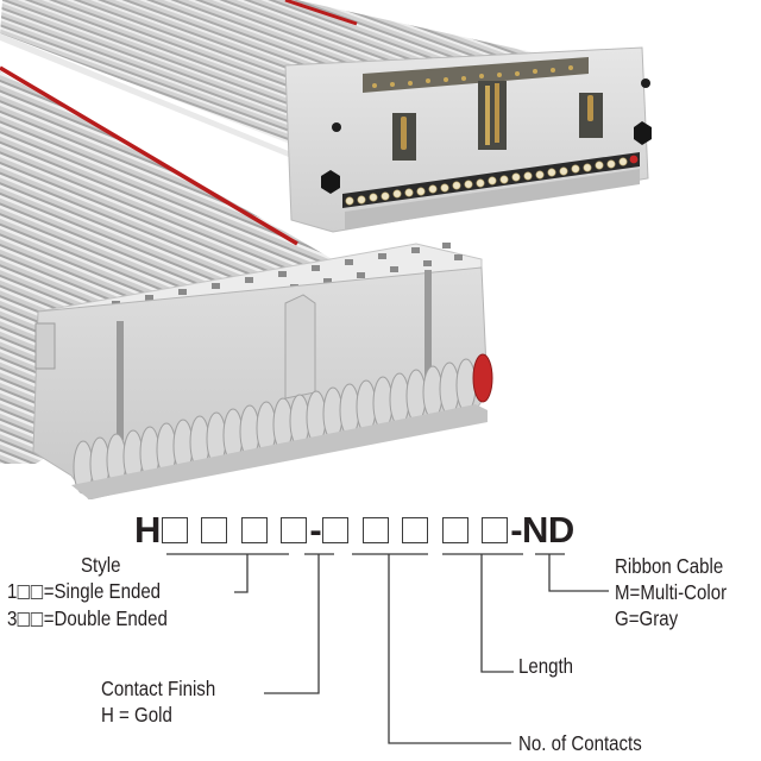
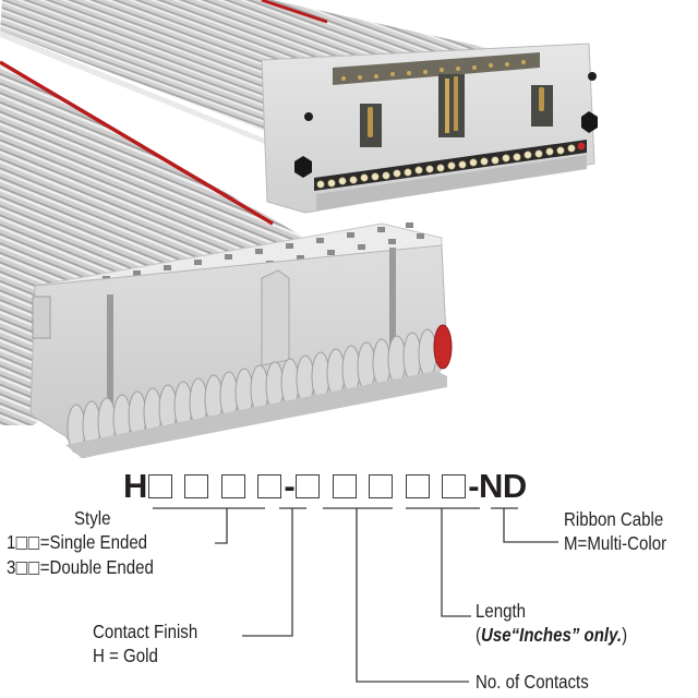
  H
  -
  -ND
  Style
  1 =Single Ended
  3 =Double Ended
  Contact Finish
  H = Gold
  Length
+ (Use“Inches” only.)
  No. of Contacts
  Ribbon Cable
  M=Multi-Color
- G=Gray
